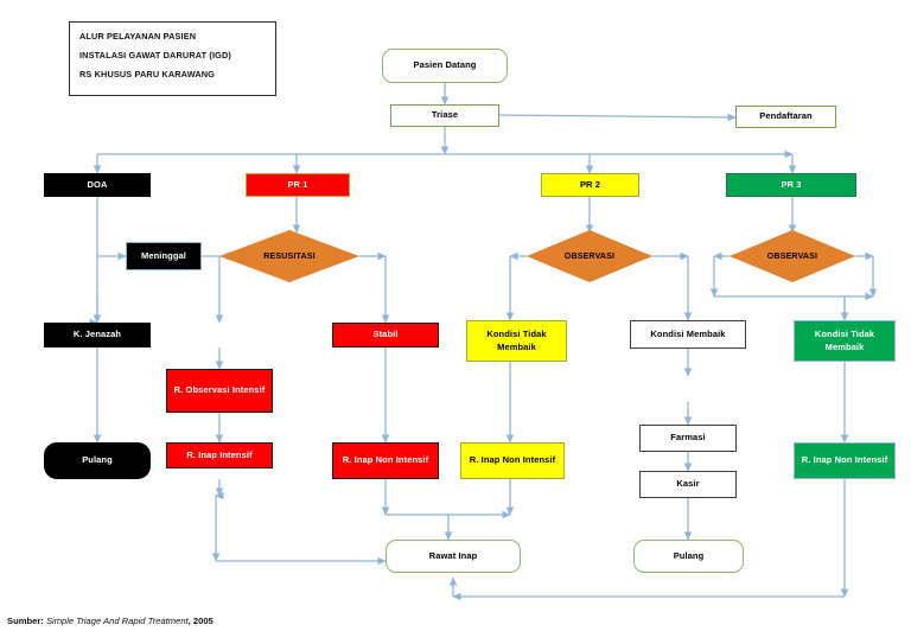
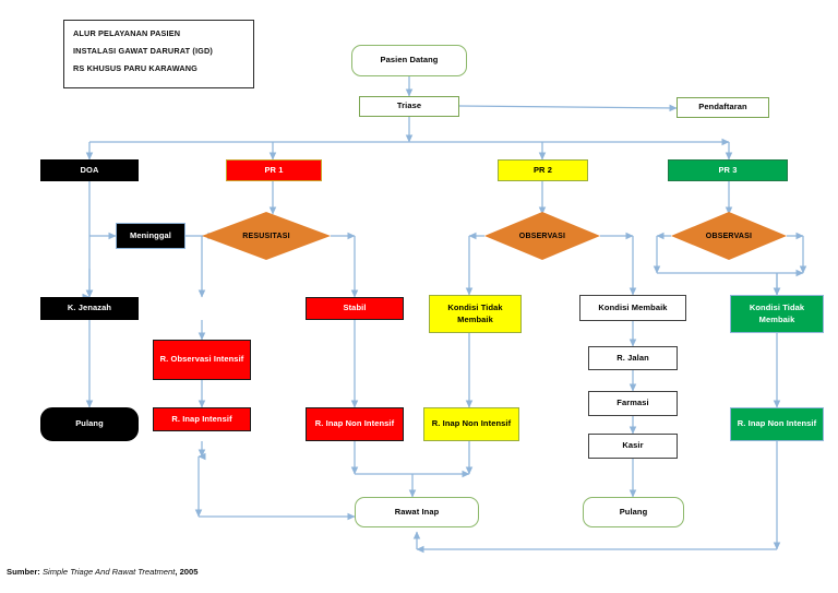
  ALUR PELAYANAN PASIEN
  INSTALASI GAWAT DARURAT (IGD)
  RS KHUSUS PARU KARAWANG
  Pasien Datang
  Triase
  Pendaftaran
  DOA
  PR 1
  PR 2
  PR 3
  Meninggal
  K. Jenazah
  Stabil
  Kondisi Tidak Membaik
  Kondisi Membaik
  Kondisi Tidak Membaik
  R. Observasi Intensif
+ R. Jalan
  Farmasi
  Kasir
  Pulang
  R. Inap Intensif
  R. Inap Non Intensif
  R. Inap Non Intensif
  R. Inap Non Intensif
  Rawat Inap
  Pulang
- Sumber: Simple Triage And Rapid Treatment, 2005
+ Sumber: Simple Triage And Rawat Treatment, 2005
